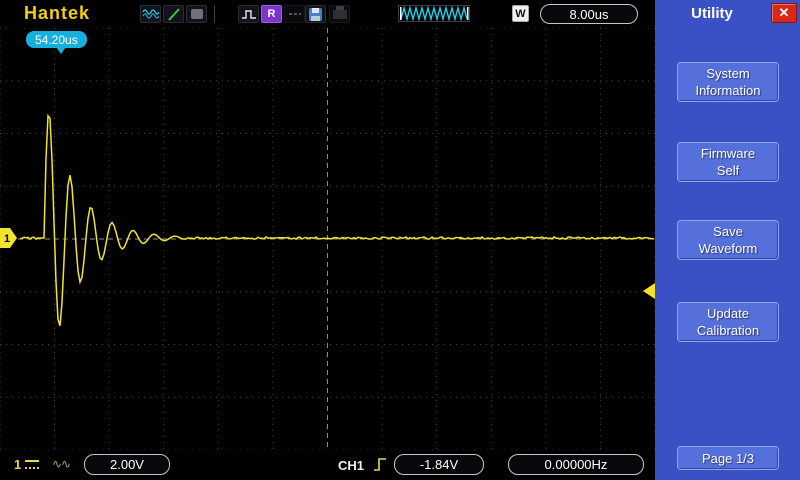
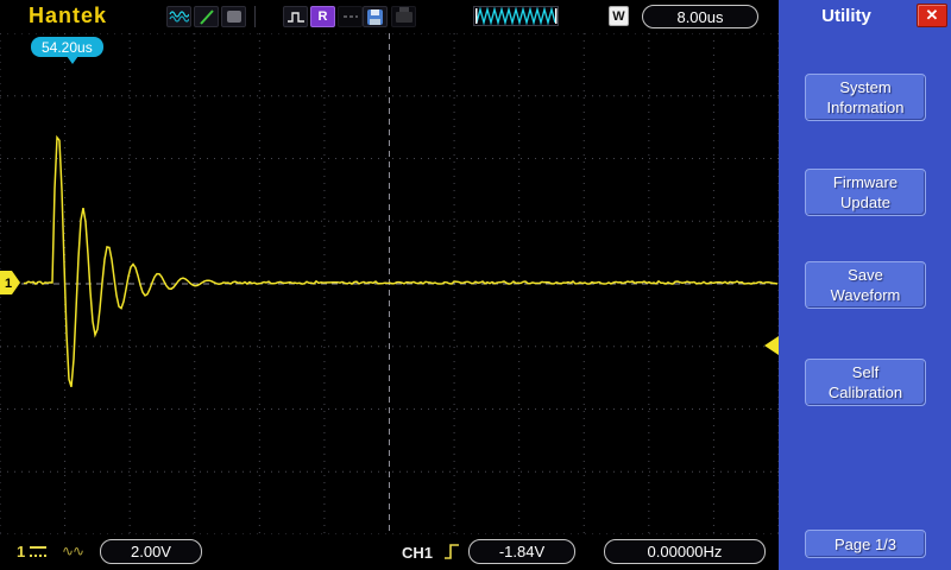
  Hantek
  R
  W
  8.00us
  1
  54.20us
  1
  ∿∿
  2.00V
  CH1
  -1.84V
  0.00000Hz
  Utility
  ✕
  System
  Information
  Firmware
- Self
+ Update
  Save
  Waveform
- Update
+ Self
  Calibration
  Page 1/3
